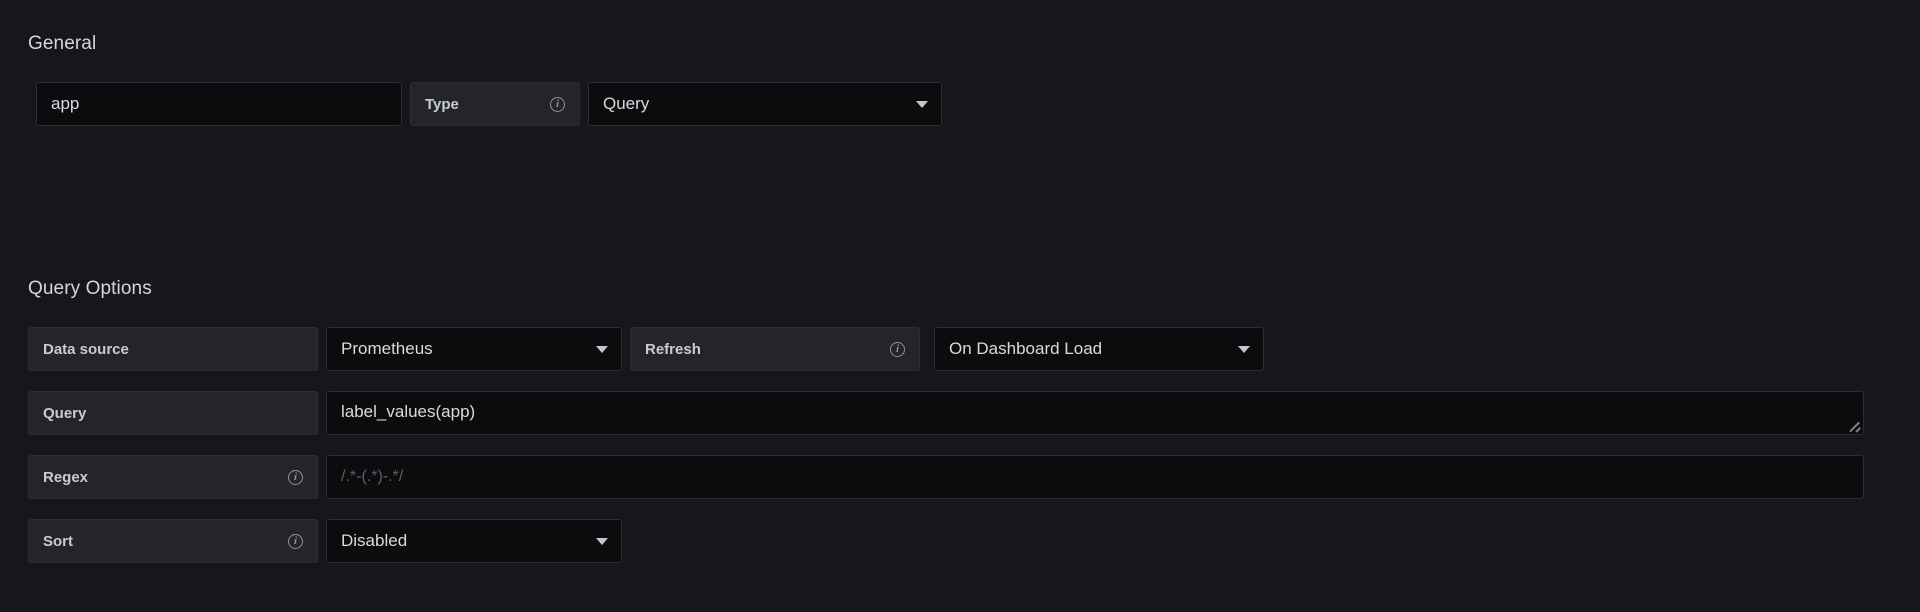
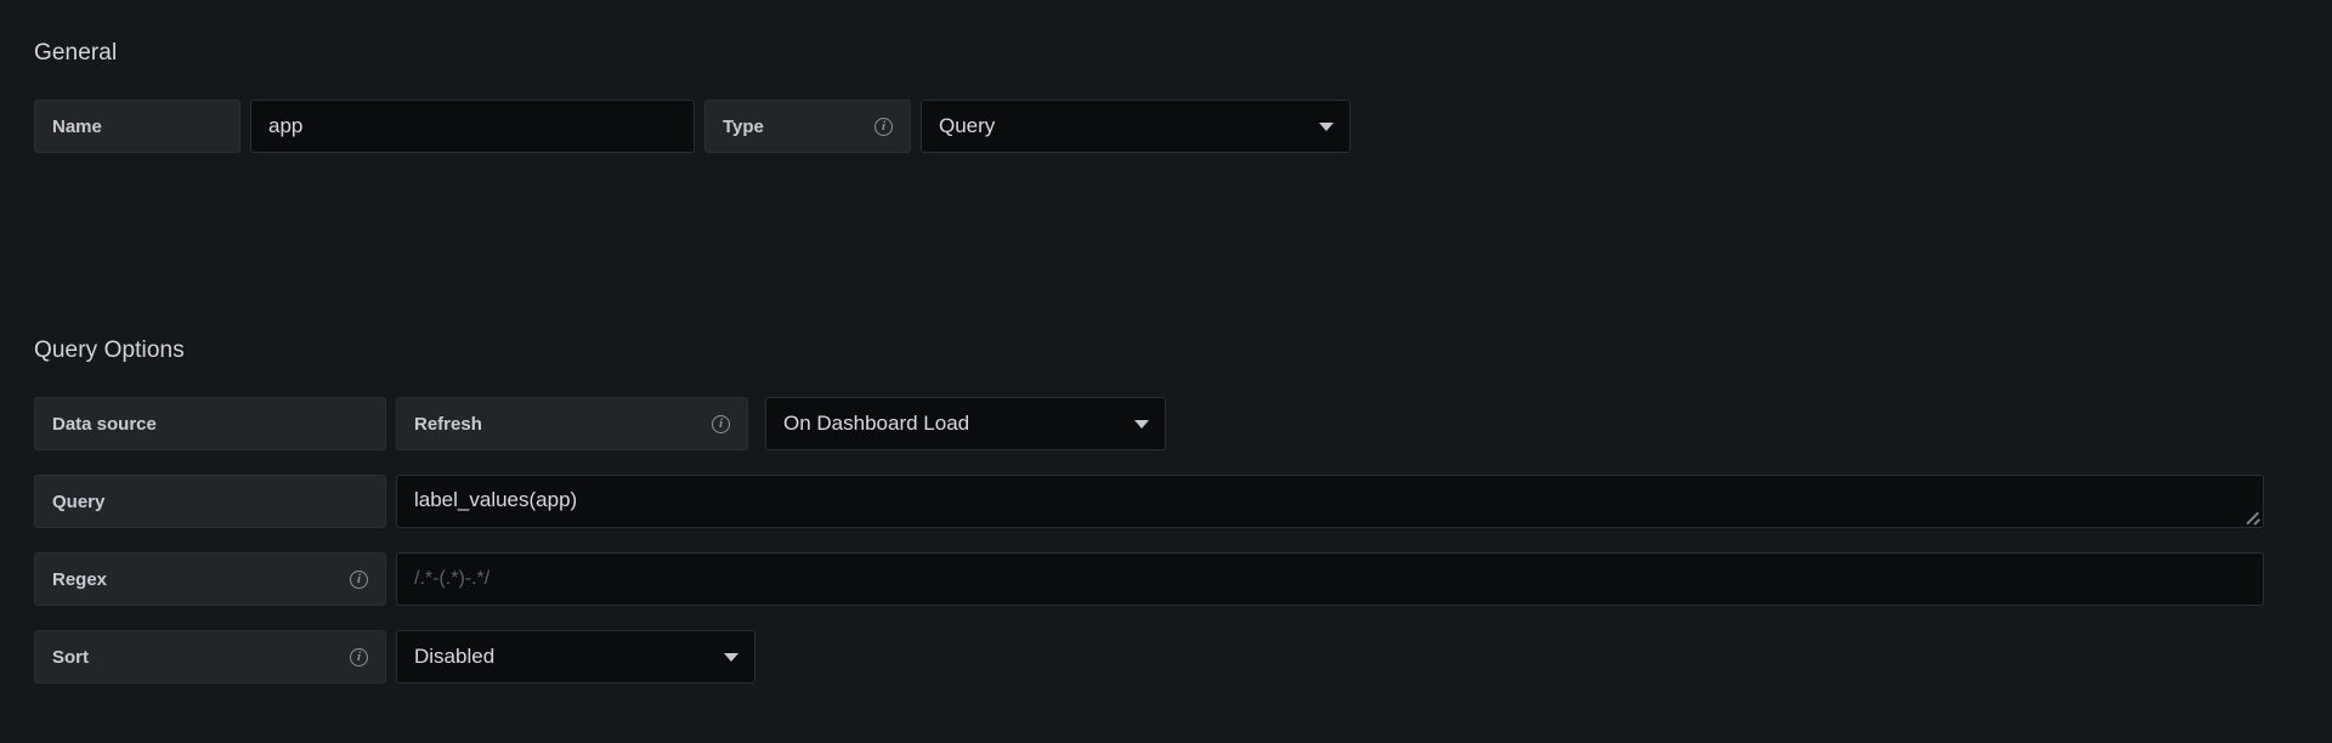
  General
+ Name
  app
  Type
  i
  Query
  Query Options
  Data source
- Prometheus
  Refresh
  i
  On Dashboard Load
  Query
  label_values(app)
  Regex
  i
  /.*-(.*)-.*/
  Sort
  i
  Disabled
